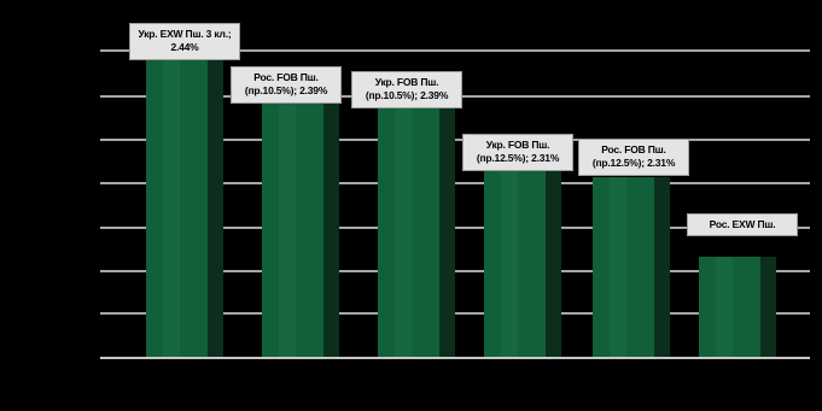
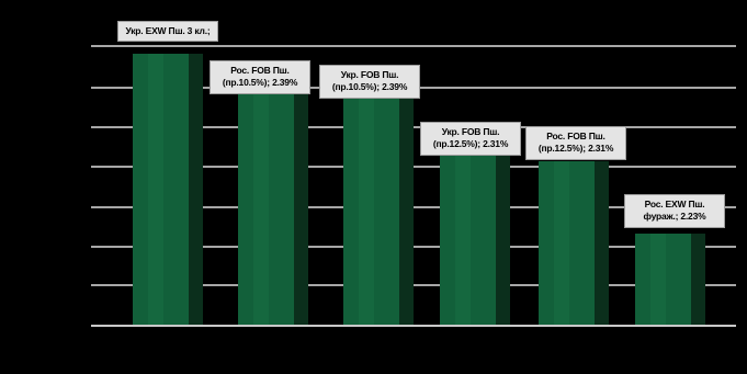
  Укр. EXW Пш. 3 кл.;
- 2.44%
  Рос. FOB Пш.
  (пр.10.5%); 2.39%
  Укр. FOB Пш.
  (пр.10.5%); 2.39%
  Укр. FOB Пш.
  (пр.12.5%); 2.31%
  Рос. FOB Пш.
  (пр.12.5%); 2.31%
  Рос. EXW Пш.
+ фураж.; 2.23%
